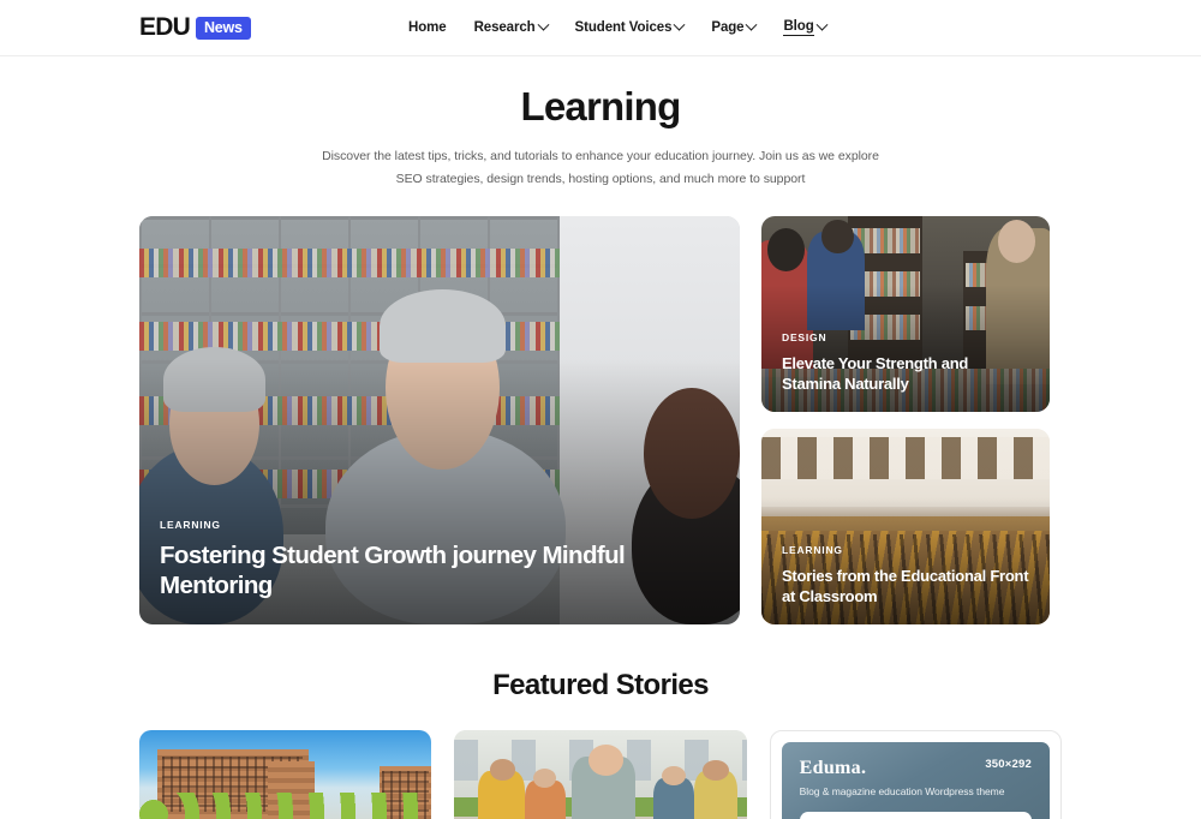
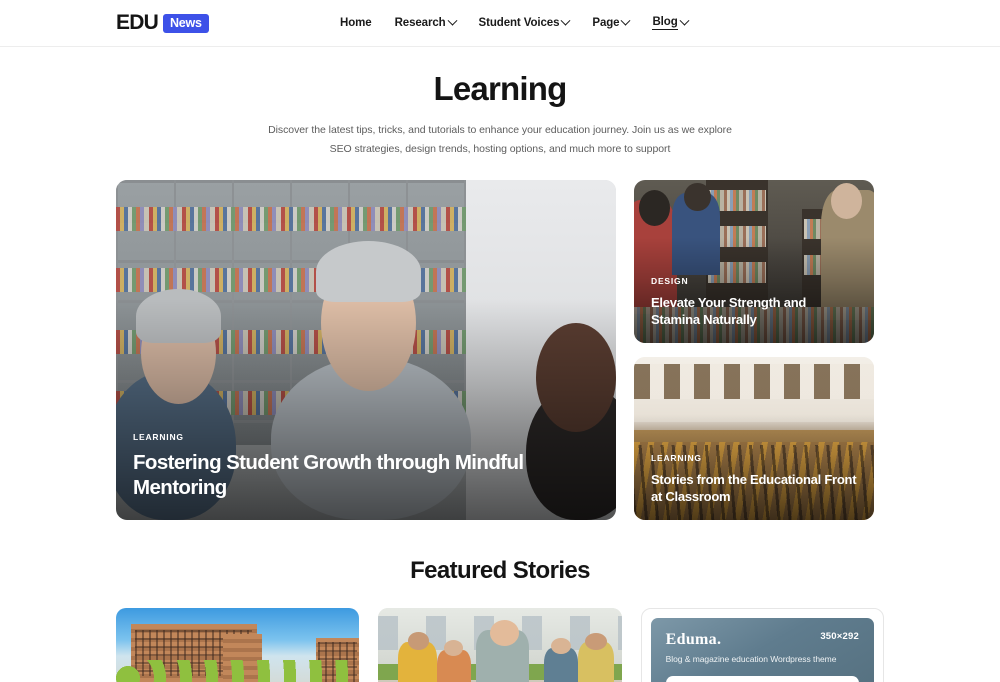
  EDU
  News
  Home
  Research
  Student Voices
  Page
  Blog
  Learning
  Discover the latest tips, tricks, and tutorials to enhance your education journey. Join us as we explore SEO strategies, design trends, hosting options, and much more to support
  LEARNING
- Fostering Student Growth journey Mindful Mentoring
+ Fostering Student Growth through Mindful Mentoring
  DESIGN
  Elevate Your Strength and Stamina Naturally
  LEARNING
  Stories from the Educational Front at Classroom
  Featured Stories
  Eduma.
  350×292
  Blog & magazine education Wordpress theme
